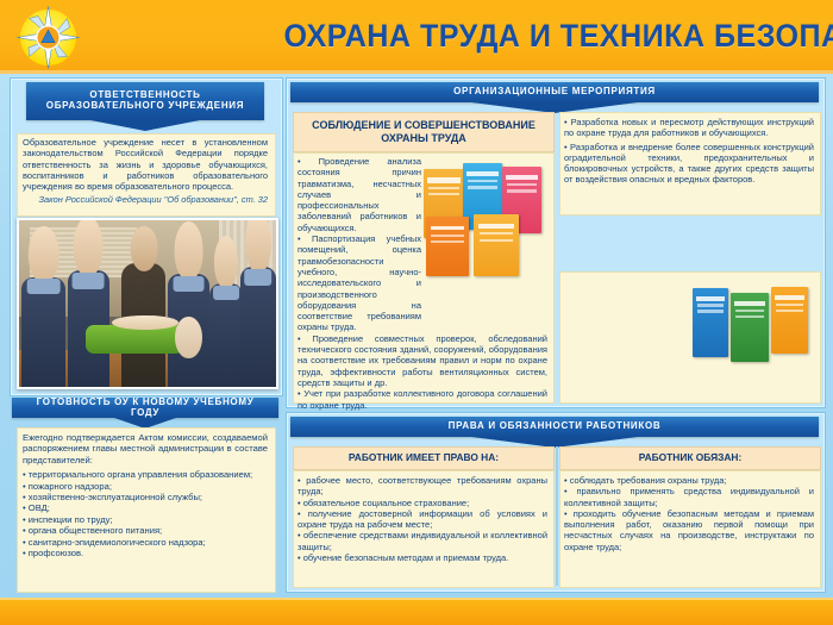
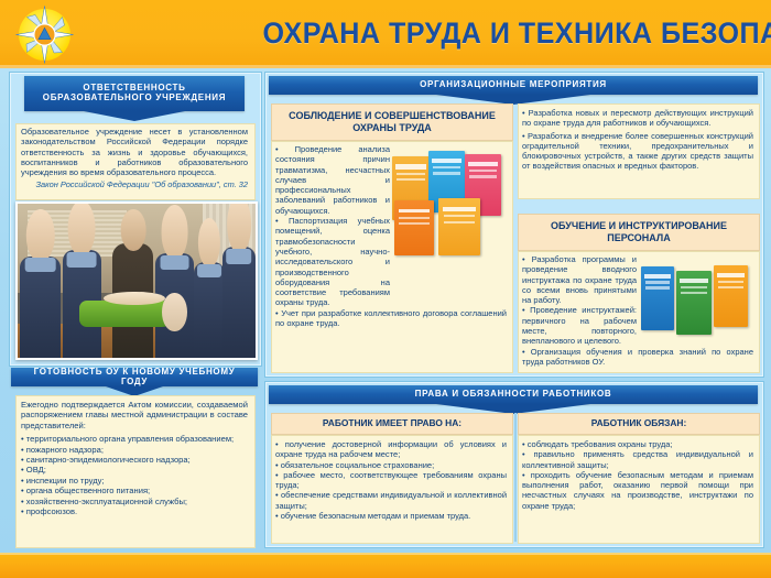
  ОХРАНА ТРУДА И ТЕХНИКА БЕЗОПА
  ОТВЕТСТВЕННОСТЬ ОБРАЗОВАТЕЛЬНОГО УЧРЕЖДЕНИЯ
  Образовательное учреждение несет в установленном законодательством Российской Федерации порядке ответственность за жизнь и здоровье обучающихся, воспитанников и работников образовательного учреждения во время образовательного процесса.
  Закон Российской Федерации "Об образовании", ст. 32
  ГОТОВНОСТЬ ОУ К НОВОМУ УЧЕБНОМУ ГОДУ
  Ежегодно подтверждается Актом комиссии, создаваемой распоряжением главы местной администрации в составе представителей:
  • территориального органа управления образованием;
  • пожарного надзора;
- • хозяйственно-эксплуатационной службы;
+ • санитарно-эпидемиологического надзора;
  • ОВД;
  • инспекции по труду;
  • органа общественного питания;
- • санитарно-эпидемиологического надзора;
+ • хозяйственно-эксплуатационной службы;
  • профсоюзов.
  ОРГАНИЗАЦИОННЫЕ МЕРОПРИЯТИЯ
  СОБЛЮДЕНИЕ И СОВЕРШЕНСТВОВАНИЕ ОХРАНЫ ТРУДА
  • Проведение анализа состояния причин травматизма, несчастных случаев и профессиональных заболеваний работников и обучающихся.
  • Паспортизация учебных помещений, оценка травмобезопасности учебного, научно-исследовательского и производственного оборудования на соответствие требованиям охраны труда.
- • Проведение совместных проверок, обследований технического состояния зданий, сооружений, оборудования на соответствие их требованиям правил и норм по охране труда, эффективности работы вентиляционных систем, средств защиты и др.
  • Учет при разработке коллективного договора соглашений по охране труда.
  • Разработка новых и пересмотр действующих инструкций по охране труда для работников и обучающихся.
  • Разработка и внедрение более совершенных конструкций оградительной техники, предохранительных и блокировочных устройств, а также других средств защиты от воздействия опасных и вредных факторов.
+ ОБУЧЕНИЕ И ИНСТРУКТИРОВАНИЕ ПЕРСОНАЛА
+ • Разработка программы и проведение вводного инструктажа по охране труда со всеми вновь принятыми на работу.
+ • Проведение инструктажей: первичного на рабочем месте, повторного, внепланового и целевого.
+ • Организация обучения и проверка знаний по охране труда работников ОУ.
  ПРАВА И ОБЯЗАННОСТИ РАБОТНИКОВ
  РАБОТНИК ИМЕЕТ ПРАВО НА:
- • рабочее место, соответствующее требованиям охраны труда;
+ • получение достоверной информации об условиях и охране труда на рабочем месте;
  • обязательное социальное страхование;
- • получение достоверной информации об условиях и охране труда на рабочем месте;
+ • рабочее место, соответствующее требованиям охраны труда;
  • обеспечение средствами индивидуальной и коллективной защиты;
  • обучение безопасным методам и приемам труда.
  РАБОТНИК ОБЯЗАН:
  • соблюдать требования охраны труда;
  • правильно применять средства индивидуальной и коллективной защиты;
  • проходить обучение безопасным методам и приемам выполнения работ, оказанию первой помощи при несчастных случаях на производстве, инструктажи по охране труда;
